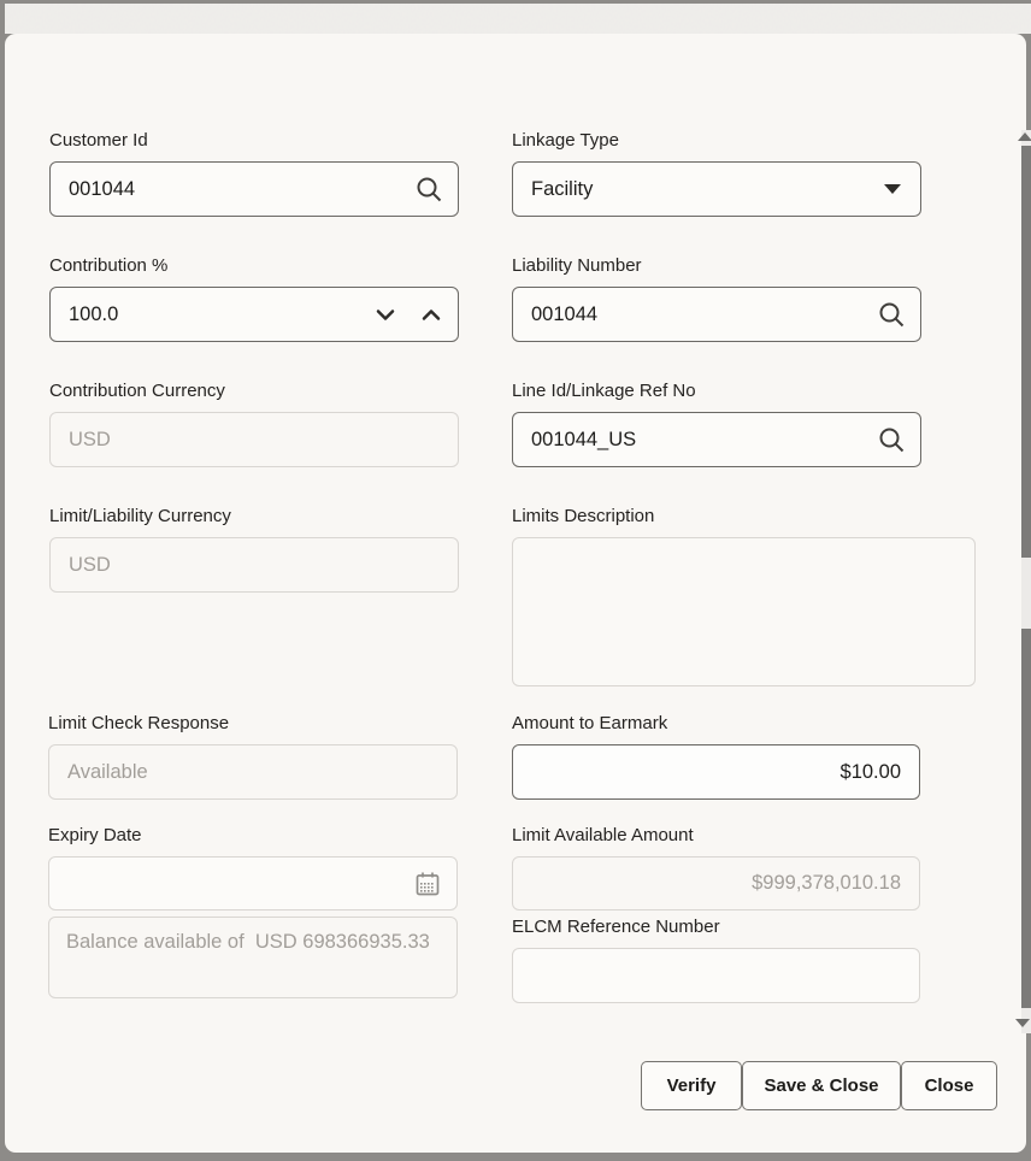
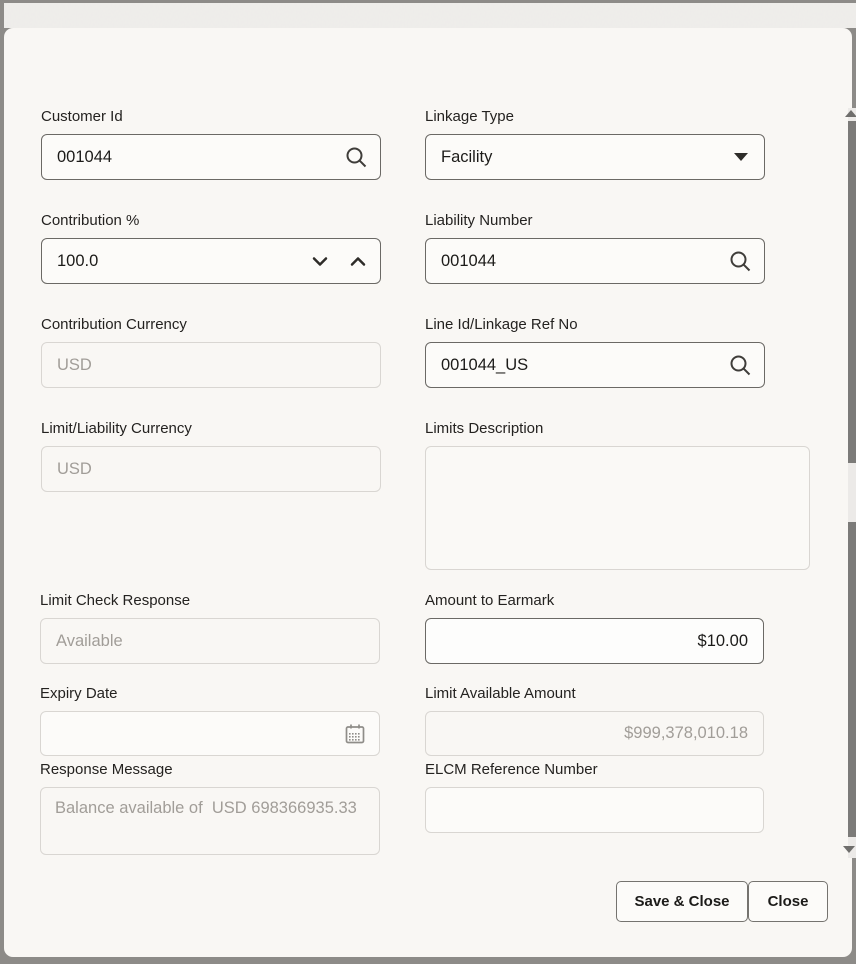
  Customer Id
  001044
  Linkage Type
  Facility
  Contribution %
  100.0
  Liability Number
  001044
  Contribution Currency
  USD
  Line Id/Linkage Ref No
  001044_US
  Limit/Liability Currency
  USD
  Limits Description
  Limit Check Response
  Available
  Amount to Earmark
  $10.00
  Expiry Date
  Limit Available Amount
  $999,378,010.18
+ Response Message
  Balance available of USD 698366935.33
  ELCM Reference Number
- Verify
  Save & Close
  Close
